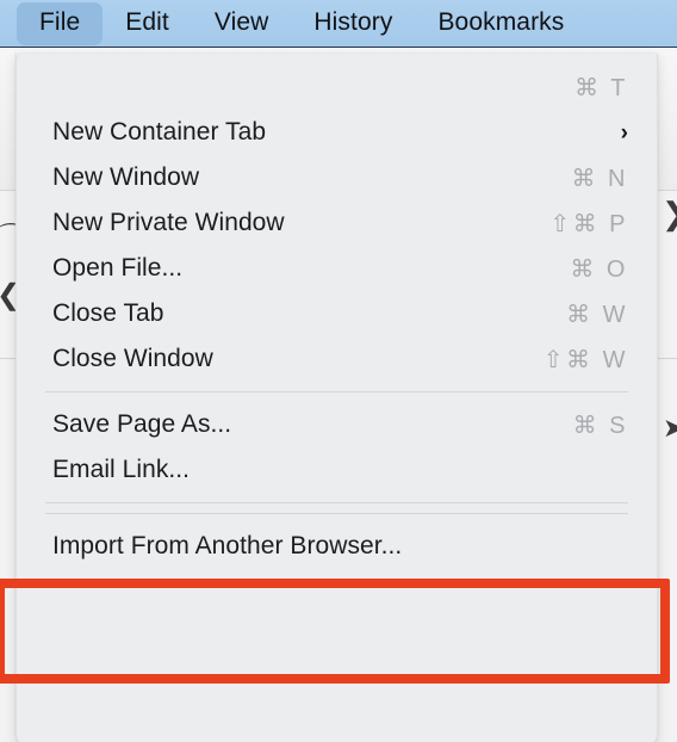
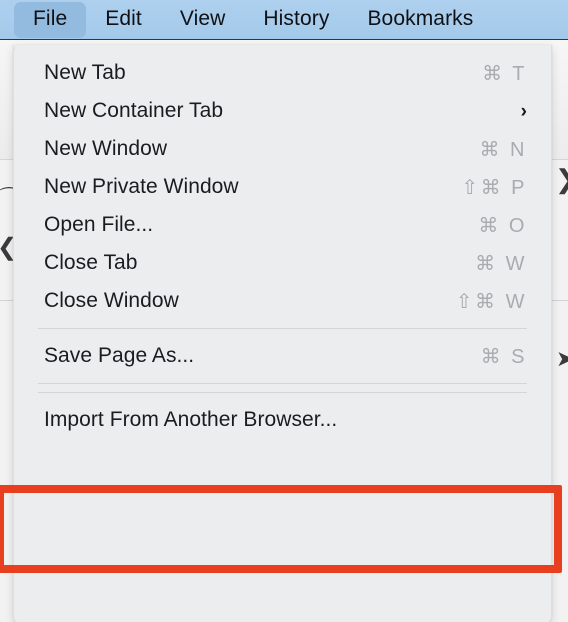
  ⌒
  ❮
  ❯
  ➤
  File
  Edit
  View
  History
  Bookmarks
+ New Tab
  ⌘ T
  New Container Tab
  ›
  New Window
  ⌘ N
  New Private Window
  ⇧⌘ P
  Open File...
  ⌘ O
  Close Tab
  ⌘ W
  Close Window
  ⇧⌘ W
  Save Page As...
  ⌘ S
- Email Link...
  Import From Another Browser...
